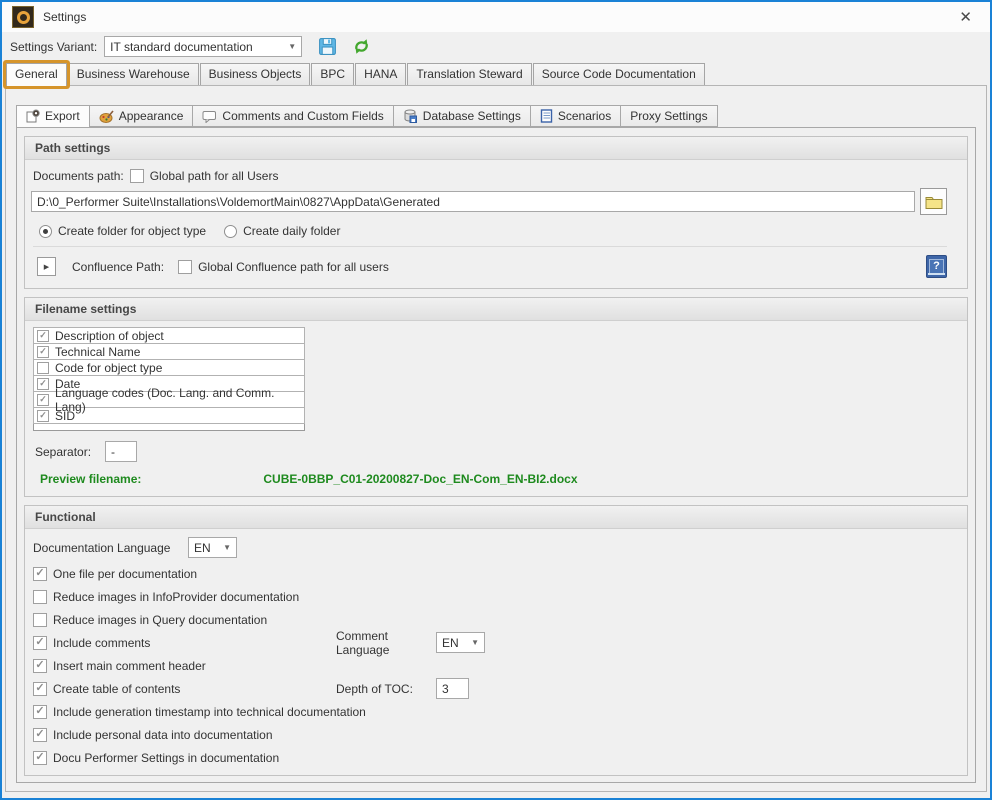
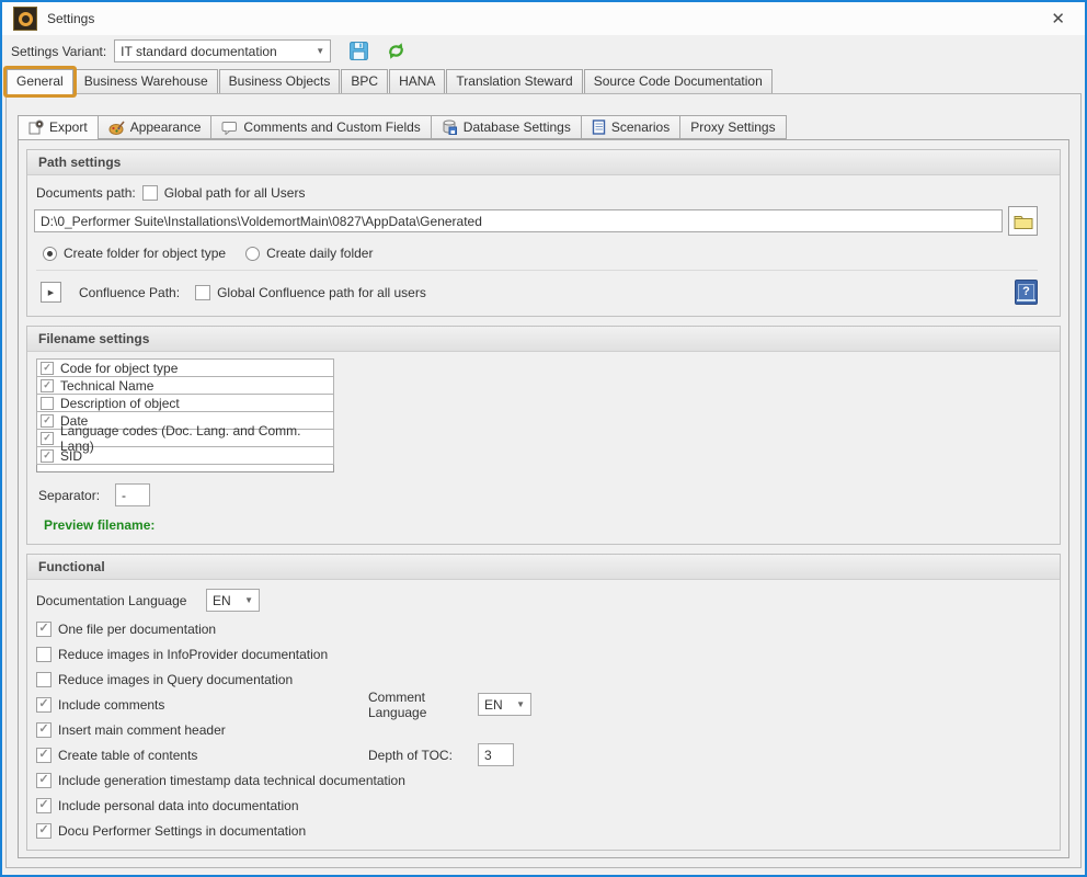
  Settings
  ✕
  Settings Variant:
  IT standard documentation
  ▼
  General
  Business Warehouse
  Business Objects
  BPC
  HANA
  Translation Steward
  Source Code Documentation
  Export
  Appearance
  Comments and Custom Fields
  Database Settings
  Scenarios
  Proxy Settings
  Path settings
  Documents path:
  Global path for all Users
  D:\0_Performer Suite\Installations\VoldemortMain\0827\AppData\Generated
  Create folder for object type
  Create daily folder
  Confluence Path:
  Global Confluence path for all users
  ?
  Filename settings
- Description of object
+ Code for object type
  Technical Name
- Code for object type
+ Description of object
  Date
  Language codes (Doc. Lang. and Comm. Lang)
  SID
  Separator:
  -
  Preview filename:
- CUBE-0BBP_C01-20200827-Doc_EN-Com_EN-BI2.docx
  Functional
  Documentation Language
  EN
  ▼
  One file per documentation
  Reduce images in InfoProvider documentation
  Reduce images in Query documentation
  Include comments
  Comment Language
  EN
  ▼
  Insert main comment header
  Create table of contents
  Depth of TOC:
  3
- Include generation timestamp into technical documentation
+ Include generation timestamp data technical documentation
  Include personal data into documentation
  Docu Performer Settings in documentation
